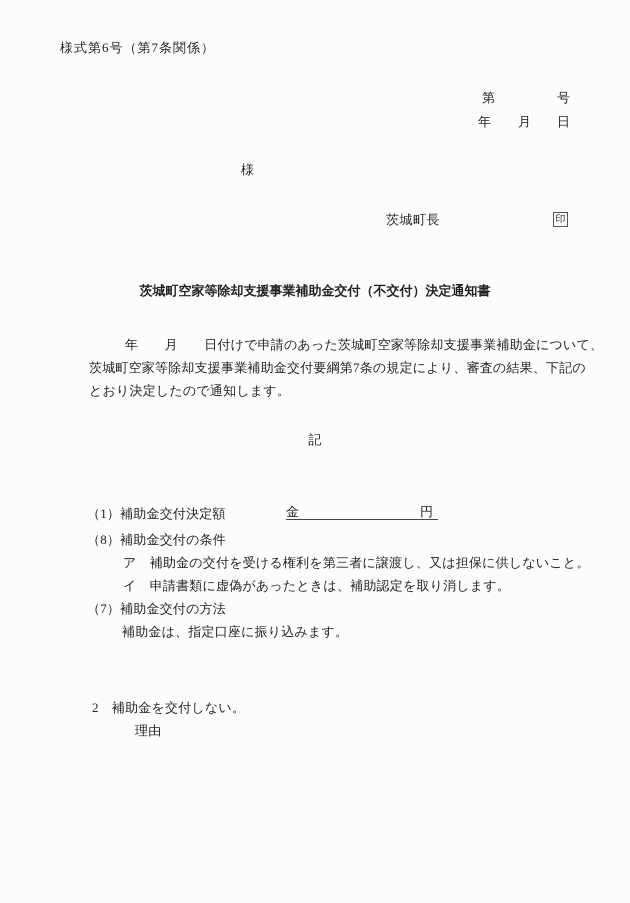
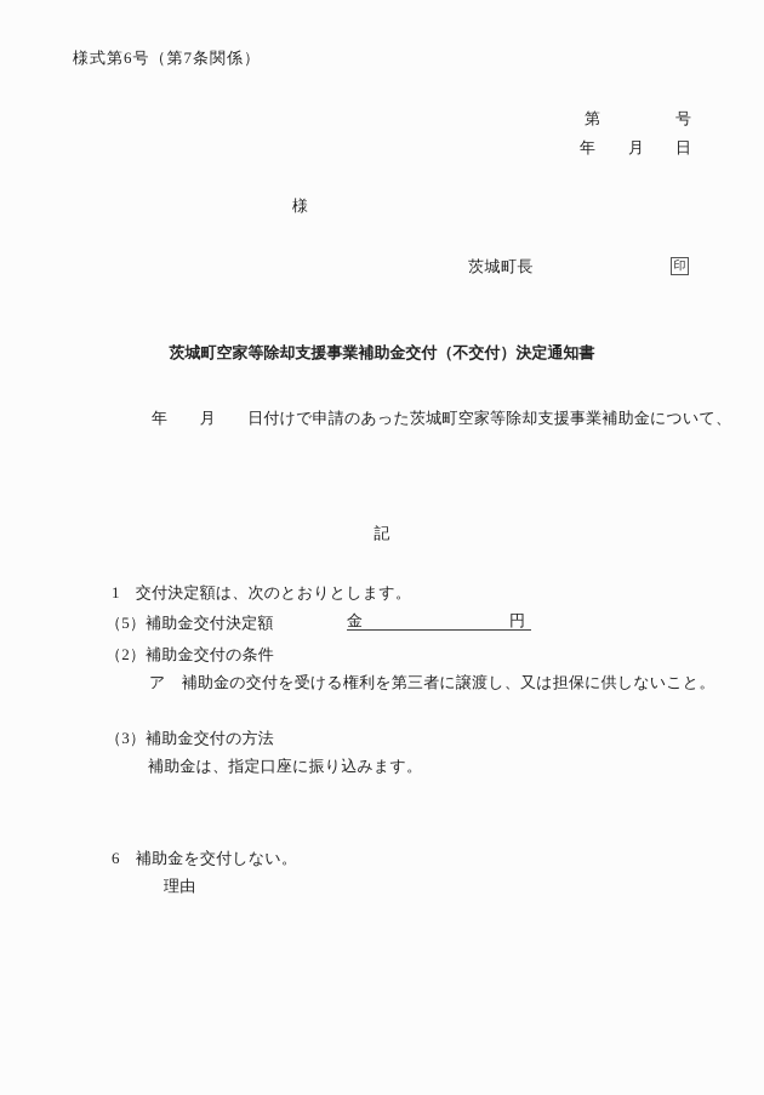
  様式第6号（第7条関係）
  第
  号
  年
  月
  日
  様
  茨城町長
  印
  茨城町空家等除却支援事業補助金交付（不交付）決定通知書
  年 月 日付けで申請のあった茨城町空家等除却支援事業補助金について、
- 茨城町空家等除却支援事業補助金交付要綱第7条の規定により、審査の結果、下記の
- とおり決定したので通知します。
  記
+ 1 交付決定額は、次のとおりとします。
- （1）補助金交付決定額
+ （5）補助金交付決定額
  金
  円
- （8）補助金交付の条件
+ （2）補助金交付の条件
  ア 補助金の交付を受ける権利を第三者に譲渡し、又は担保に供しないこと。
- イ 申請書類に虚偽があったときは、補助認定を取り消します。
- （7）補助金交付の方法
+ （3）補助金交付の方法
  補助金は、指定口座に振り込みます。
- 2 補助金を交付しない。
+ 6 補助金を交付しない。
  理由
